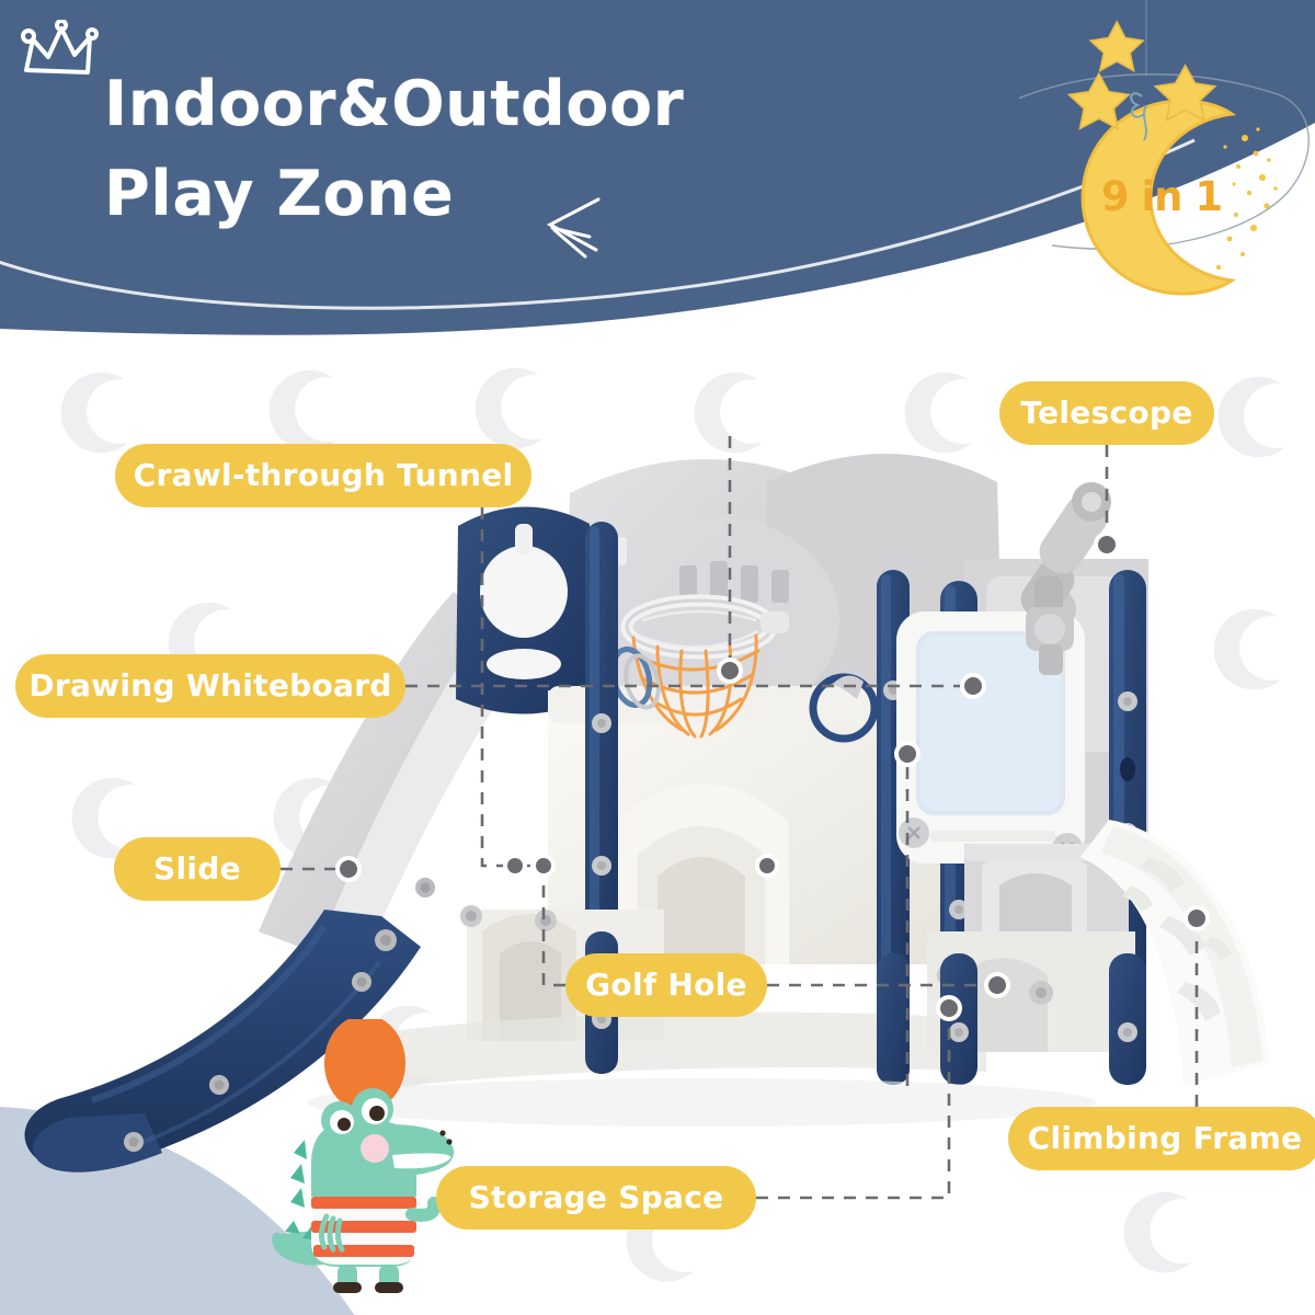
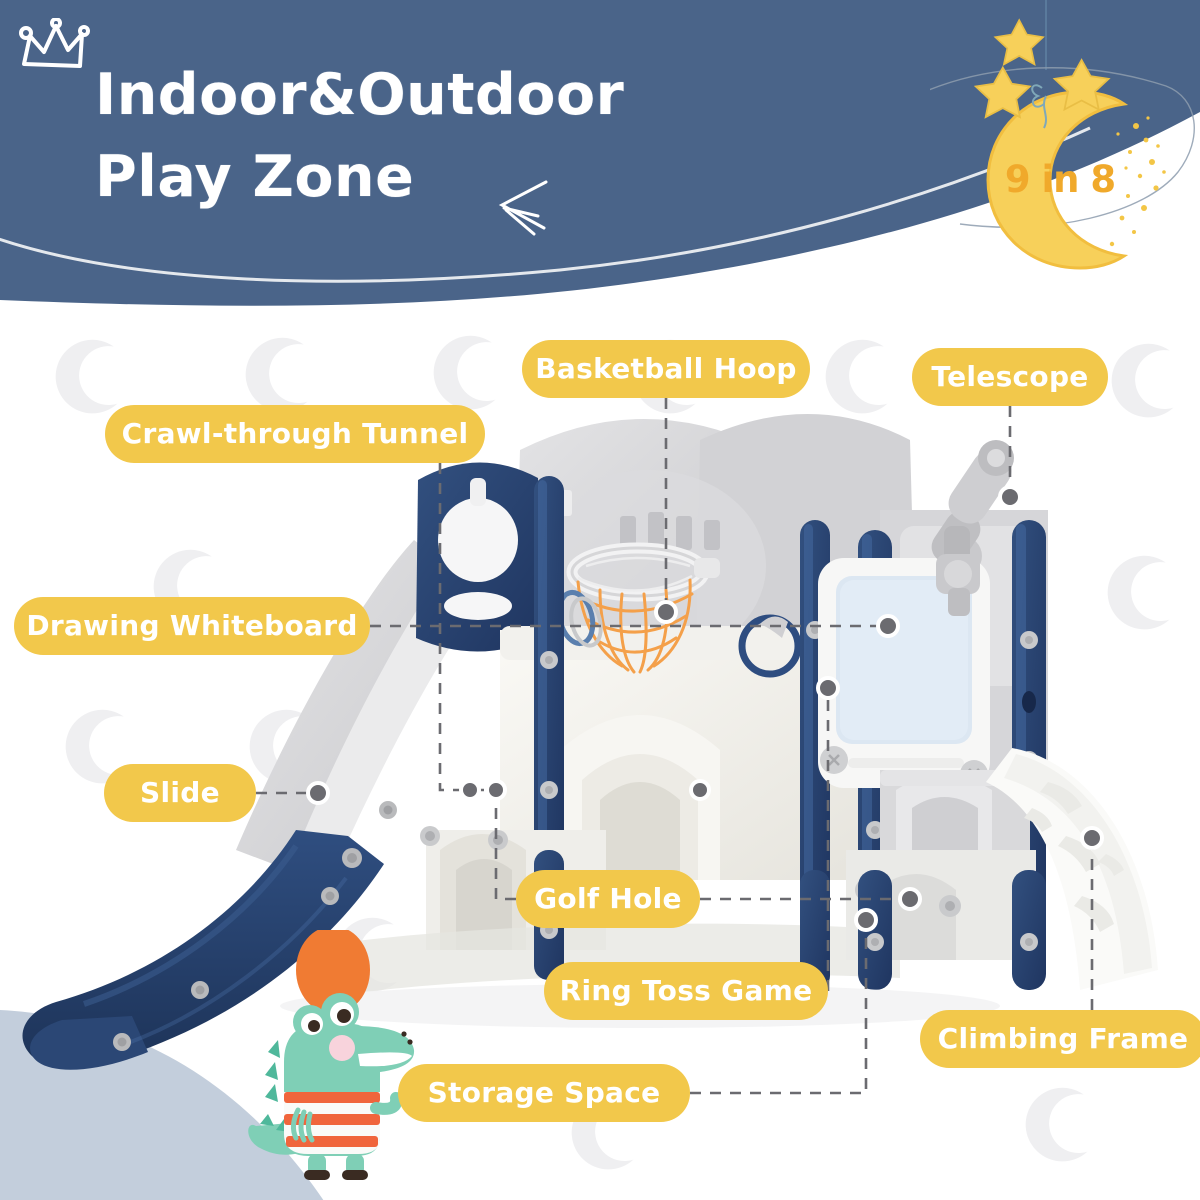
  Indoor&Outdoor
  Play Zone
- 9 in 1
+ 9 in 8
  Crawl-through Tunnel
+ Basketball Hoop
  Telescope
  Drawing Whiteboard
  Slide
  Golf Hole
+ Ring Toss Game
  Storage Space
  Climbing Frame
